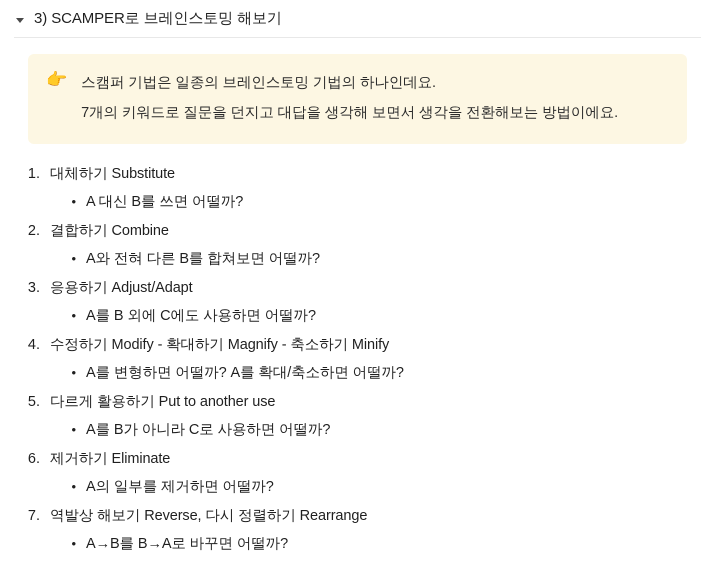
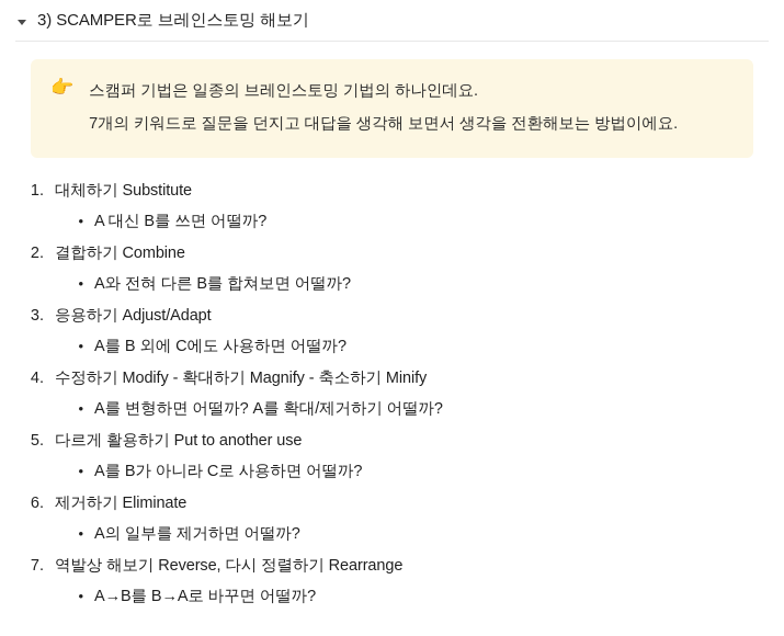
  3) SCAMPER로 브레인스토밍 해보기
  👉
  스캠퍼 기법은 일종의 브레인스토밍 기법의 하나인데요.
  7개의 키워드로 질문을 던지고 대답을 생각해 보면서 생각을 전환해보는 방법이에요.
  1.
  대체하기 Substitute
  •
  A 대신 B를 쓰면 어떨까?
  2.
  결합하기 Combine
  •
  A와 전혀 다른 B를 합쳐보면 어떨까?
  3.
  응용하기 Adjust/Adapt
  •
  A를 B 외에 C에도 사용하면 어떨까?
  4.
  수정하기 Modify - 확대하기 Magnify - 축소하기 Minify
  •
- A를 변형하면 어떨까? A를 확대/축소하면 어떨까?
+ A를 변형하면 어떨까? A를 확대/제거하기 어떨까?
  5.
  다르게 활용하기 Put to another use
  •
  A를 B가 아니라 C로 사용하면 어떨까?
  6.
  제거하기 Eliminate
  •
  A의 일부를 제거하면 어떨까?
  7.
  역발상 해보기 Reverse, 다시 정렬하기 Rearrange
  •
  A→B를 B→A로 바꾸면 어떨까?
